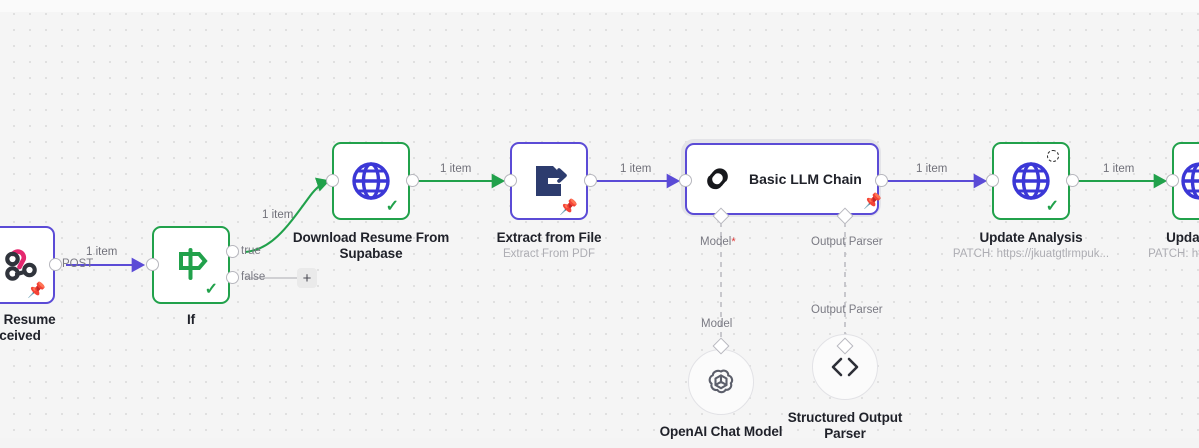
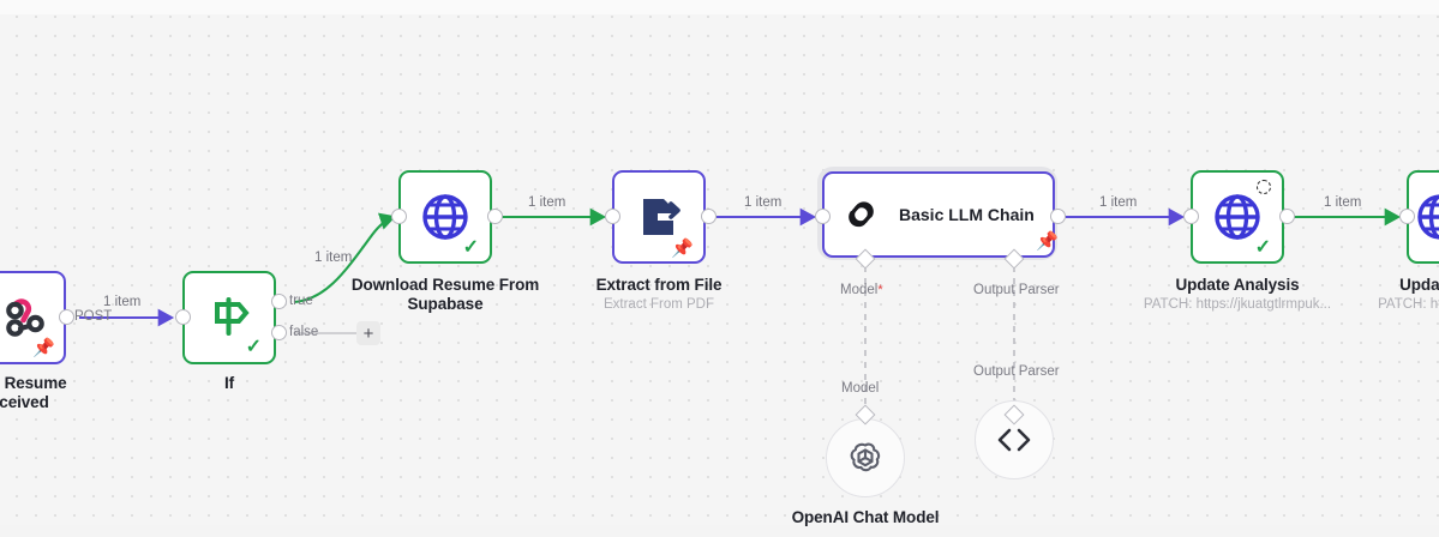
  📌
  POST
  Resume
  ceived
  ✓
  true
  false
  +
  If
  ✓
  Download Resume From
  Supabase
  📌
  Extract from File
  Extract From PDF
  Basic LLM Chain
  📌
  Model*
  Output Parser
  ✓
  Update Analysis
  PATCH: https://jkuatgtlrmpuk...
  Upda
  Model
  OpenAI Chat Model
  Output Parser
- Structured Output
- Parser
  1 item
  1 item
  1 item
  1 item
  1 item
  1 item
